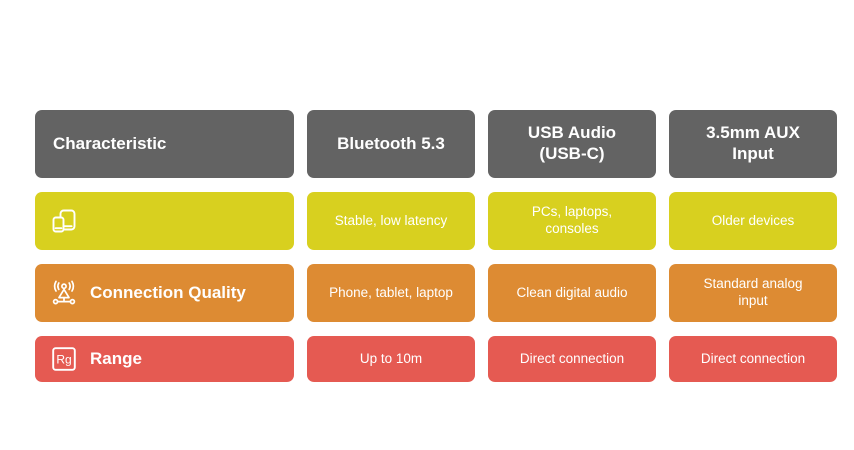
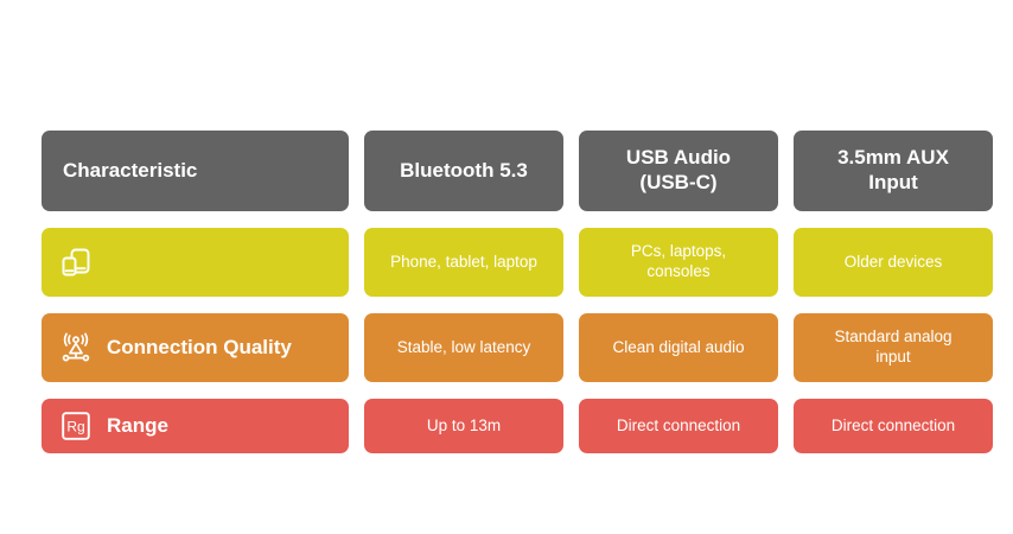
  Characteristic
  Bluetooth 5.3
  USB Audio
  (USB-C)
  3.5mm AUX
  Input
- Stable, low latency
+ Phone, tablet, laptop
  PCs, laptops,
  consoles
  Older devices
  Connection Quality
- Phone, tablet, laptop
+ Stable, low latency
  Clean digital audio
  Standard analog
  input
  Rg
  Range
- Up to 10m
+ Up to 13m
  Direct connection
  Direct connection
